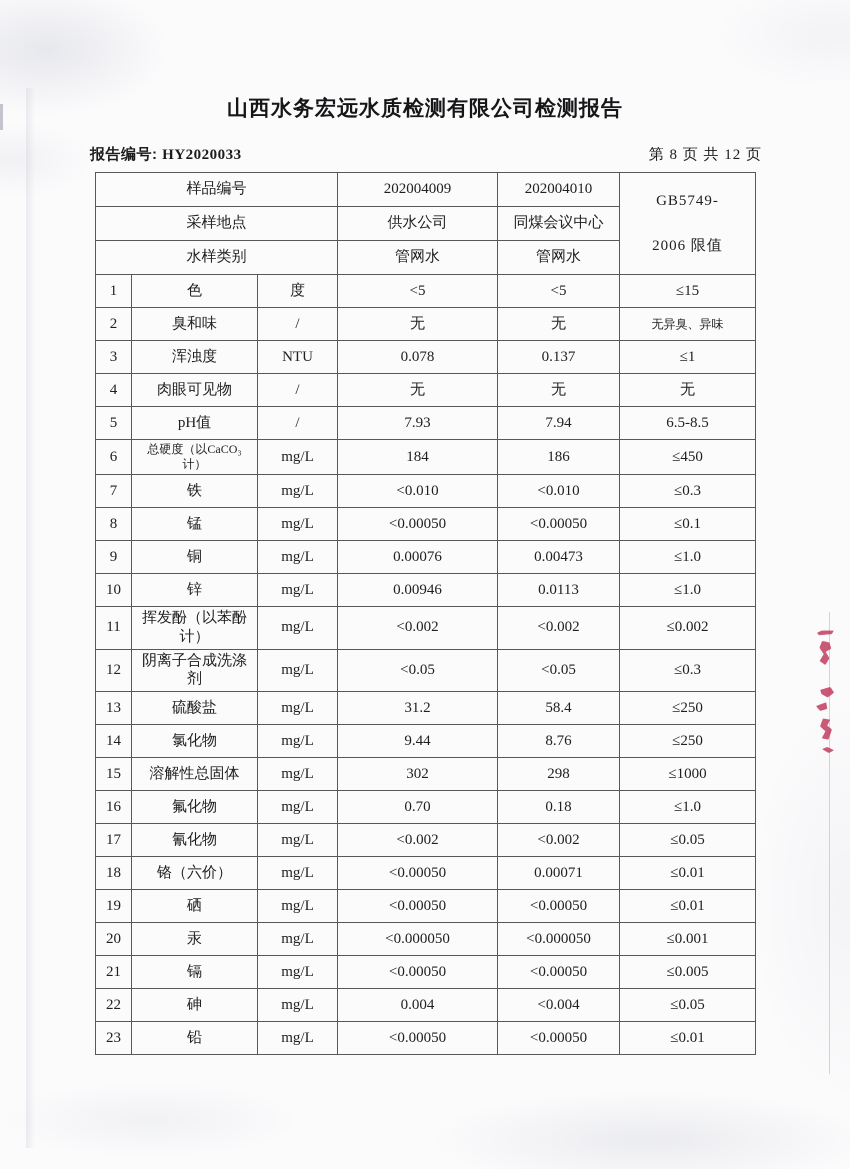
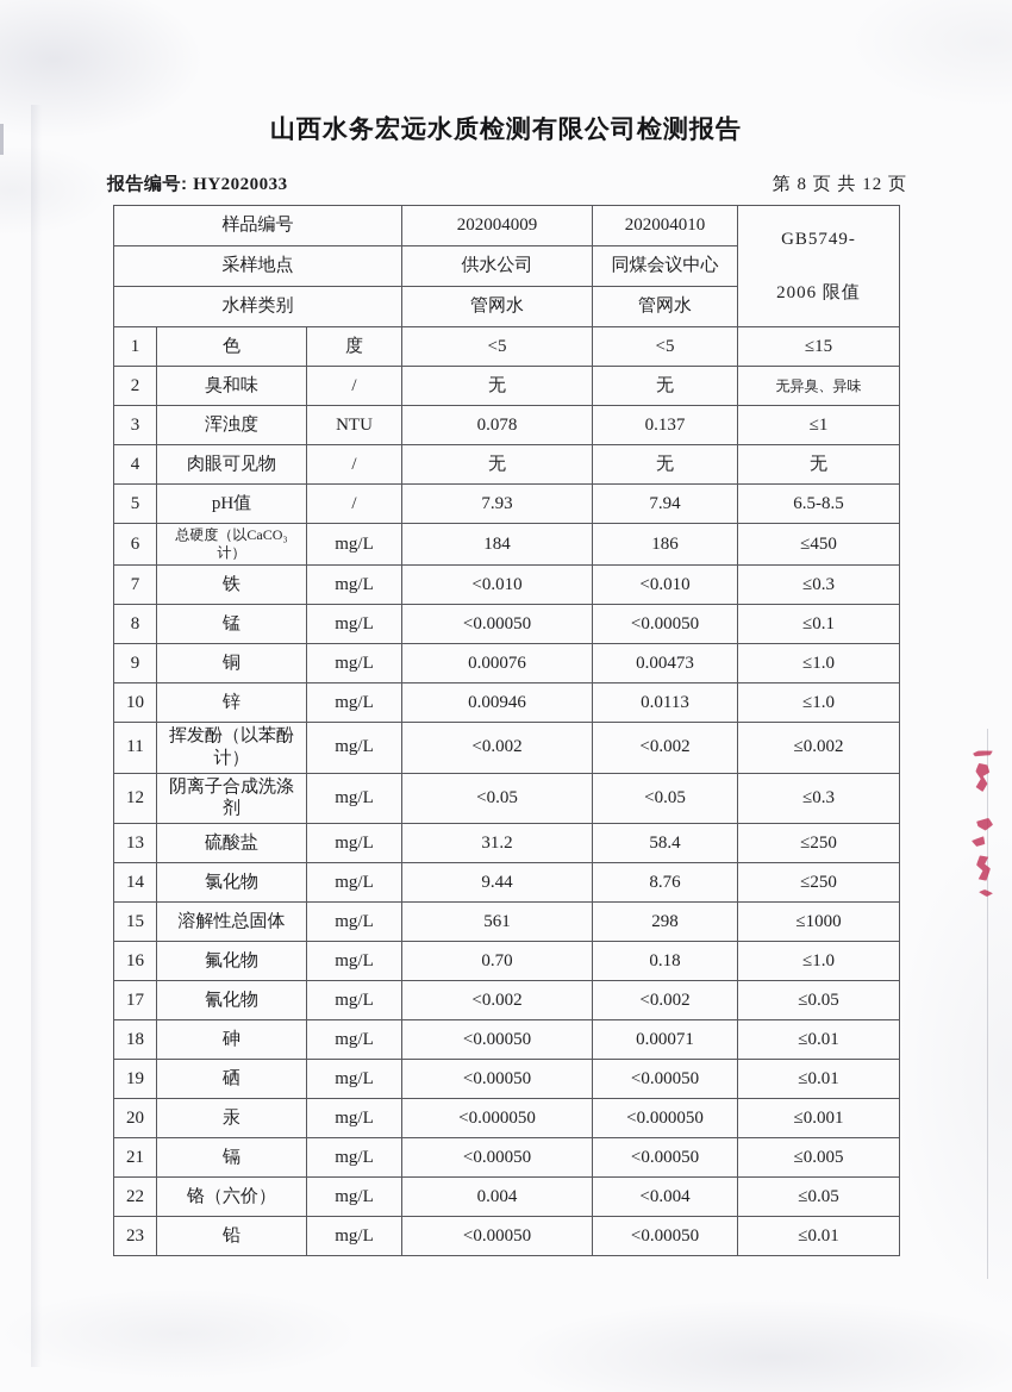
  山西水务宏远水质检测有限公司检测报告
  报告编号: HY2020033
  第 8 页 共 12 页
  样品编号	202004009	202004010	GB5749- 2006 限值
  采样地点	供水公司	同煤会议中心
  水样类别	管网水	管网水
  1	色	度	<5	<5	≤15
  2	臭和味	/	无	无	无异臭、异味
  3	浑浊度	NTU	0.078	0.137	≤1
  4	肉眼可见物	/	无	无	无
  5	pH值	/	7.93	7.94	6.5-8.5
  6	总硬度（以CaCO₃计）	mg/L	184	186	≤450
  7	铁	mg/L	<0.010	<0.010	≤0.3
  8	锰	mg/L	<0.00050	<0.00050	≤0.1
  9	铜	mg/L	0.00076	0.00473	≤1.0
  10	锌	mg/L	0.00946	0.0113	≤1.0
  11	挥发酚（以苯酚计）	mg/L	<0.002	<0.002	≤0.002
  12	阴离子合成洗涤剂	mg/L	<0.05	<0.05	≤0.3
  13	硫酸盐	mg/L	31.2	58.4	≤250
  14	氯化物	mg/L	9.44	8.76	≤250
- 15	溶解性总固体	mg/L	302	298	≤1000
+ 15	溶解性总固体	mg/L	561	298	≤1000
  16	氟化物	mg/L	0.70	0.18	≤1.0
  17	氰化物	mg/L	<0.002	<0.002	≤0.05
- 18	铬（六价）	mg/L	<0.00050	0.00071	≤0.01
+ 18	砷	mg/L	<0.00050	0.00071	≤0.01
  19	硒	mg/L	<0.00050	<0.00050	≤0.01
  20	汞	mg/L	<0.000050	<0.000050	≤0.001
  21	镉	mg/L	<0.00050	<0.00050	≤0.005
- 22	砷	mg/L	0.004	<0.004	≤0.05
+ 22	铬（六价）	mg/L	0.004	<0.004	≤0.05
  23	铅	mg/L	<0.00050	<0.00050	≤0.01
